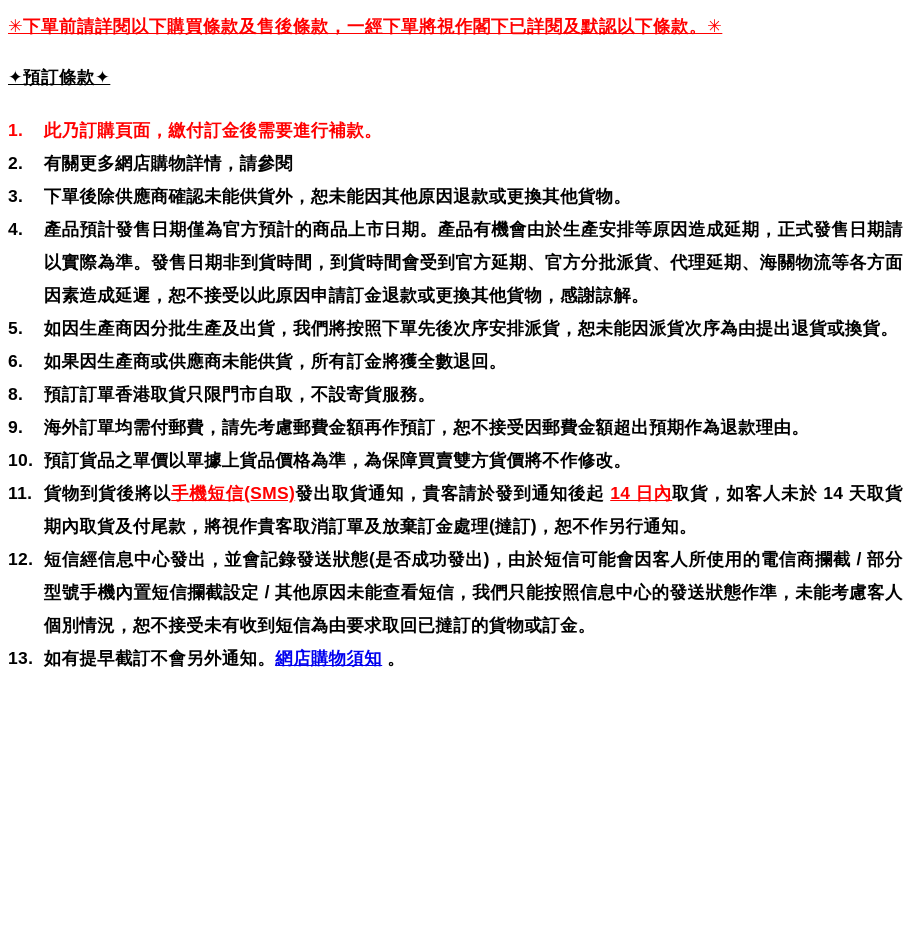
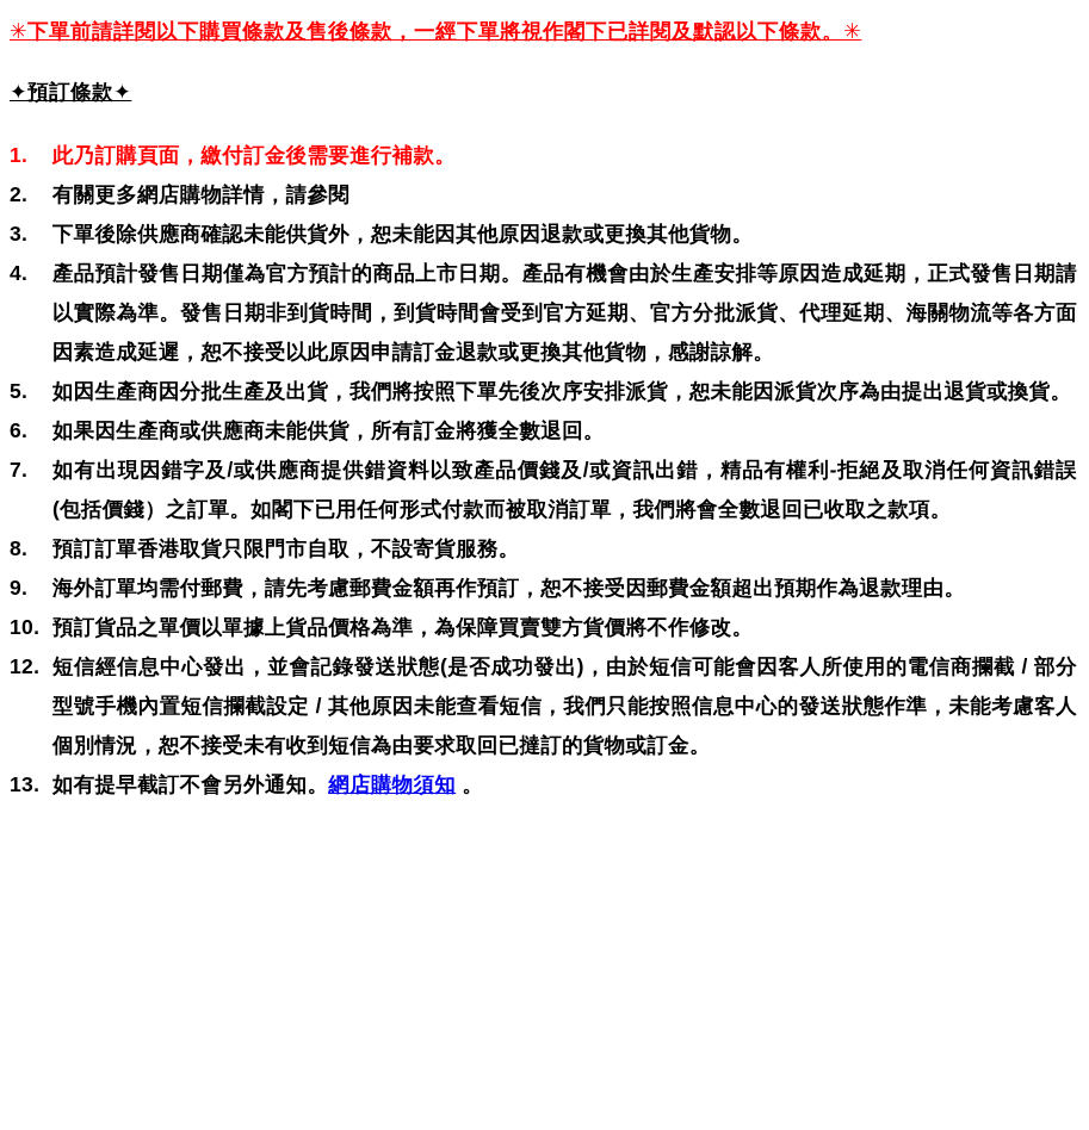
  ✳下單前請詳閱以下購買條款及售後條款，一經下單將視作閣下已詳閱及默認以下條款。✳
  ✦預訂條款✦
  1.
  此乃訂購頁面，繳付訂金後需要進行補款。
  2.
  有關更多網店購物詳情，請參閱
  3.
  下單後除供應商確認未能供貨外，恕未能因其他原因退款或更換其他貨物。
  4.
  產品預計發售日期僅為官方預計的商品上市日期。產品有機會由於生產安排等原因造成延期，正式發售日期請以實際為準。發售日期非到貨時間，到貨時間會受到官方延期、官方分批派貨、代理延期、海關物流等各方面因素造成延遲，恕不接受以此原因申請訂金退款或更換其他貨物，感謝諒解。
  5.
  如因生產商因分批生產及出貨，我們將按照下單先後次序安排派貨，恕未能因派貨次序為由提出退貨或換貨。
  6.
  如果因生產商或供應商未能供貨，所有訂金將獲全數退回。
+ 7.
+ 如有出現因錯字及/或供應商提供錯資料以致產品價錢及/或資訊出錯，精品有權利-拒絕及取消任何資訊錯誤(包括價錢）之訂單。如閣下已用任何形式付款而被取消訂單，我們將會全數退回已收取之款項。
  8.
  預訂訂單香港取貨只限門市自取，不設寄貨服務。
  9.
  海外訂單均需付郵費，請先考慮郵費金額再作預訂，恕不接受因郵費金額超出預期作為退款理由。
  10.
  預訂貨品之單價以單據上貨品價格為準，為保障買賣雙方貨價將不作修改。
- 11.
- 貨物到貨後將以手機短信(SMS)發出取貨通知，貴客請於發到通知後起 14 日內取貨，如客人未於 14 天取貨期內取貨及付尾款，將視作貴客取消訂單及放棄訂金處理(撻訂)，恕不作另行通知。
  12.
  短信經信息中心發出，並會記錄發送狀態(是否成功發出)，由於短信可能會因客人所使用的電信商攔截 / 部分型號手機內置短信攔截設定 / 其他原因未能查看短信，我們只能按照信息中心的發送狀態作準，未能考慮客人個別情況，恕不接受未有收到短信為由要求取回已撻訂的貨物或訂金。
  13.
  如有提早截訂不會另外通知。網店購物須知 。
